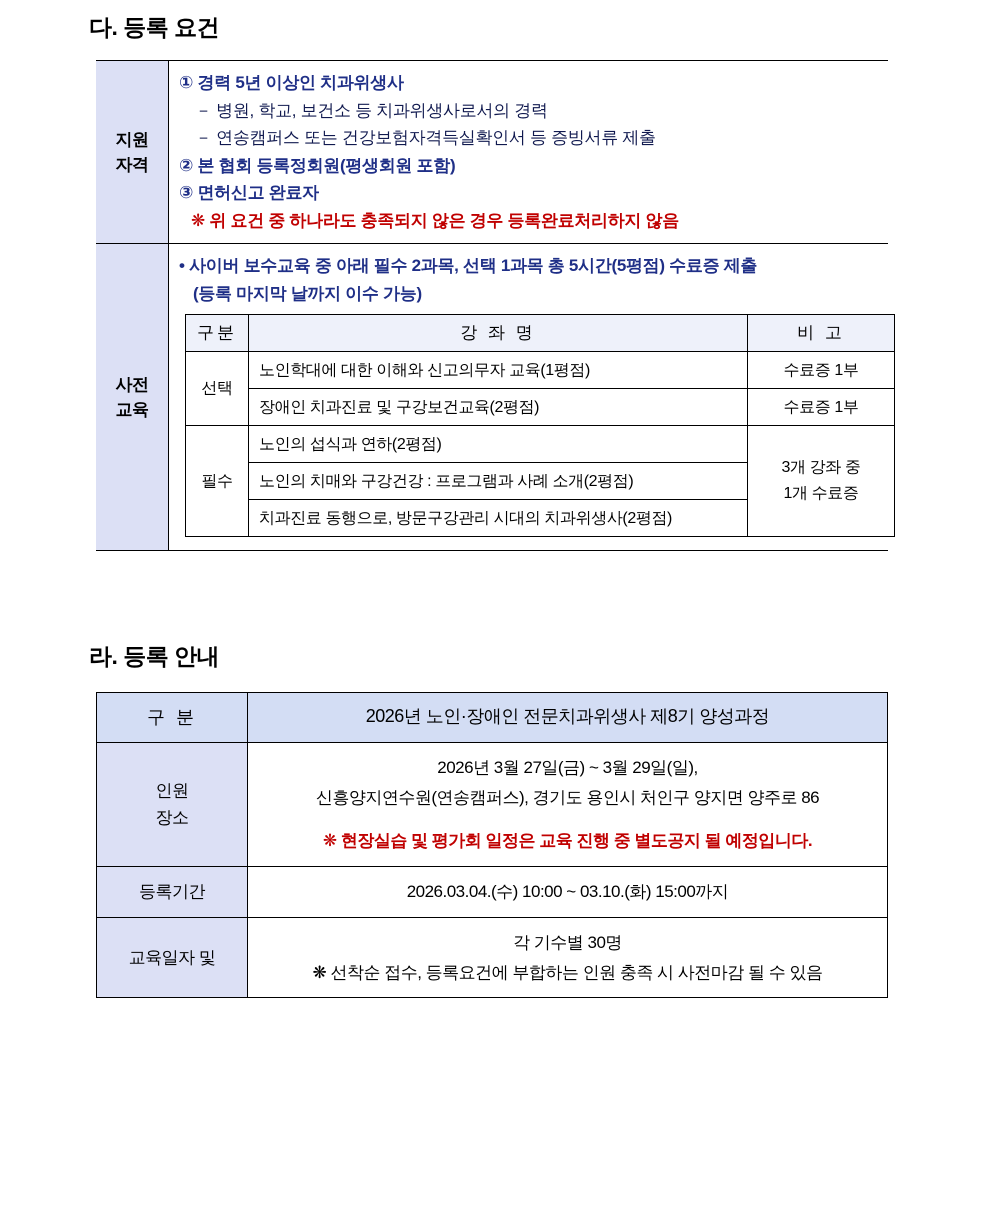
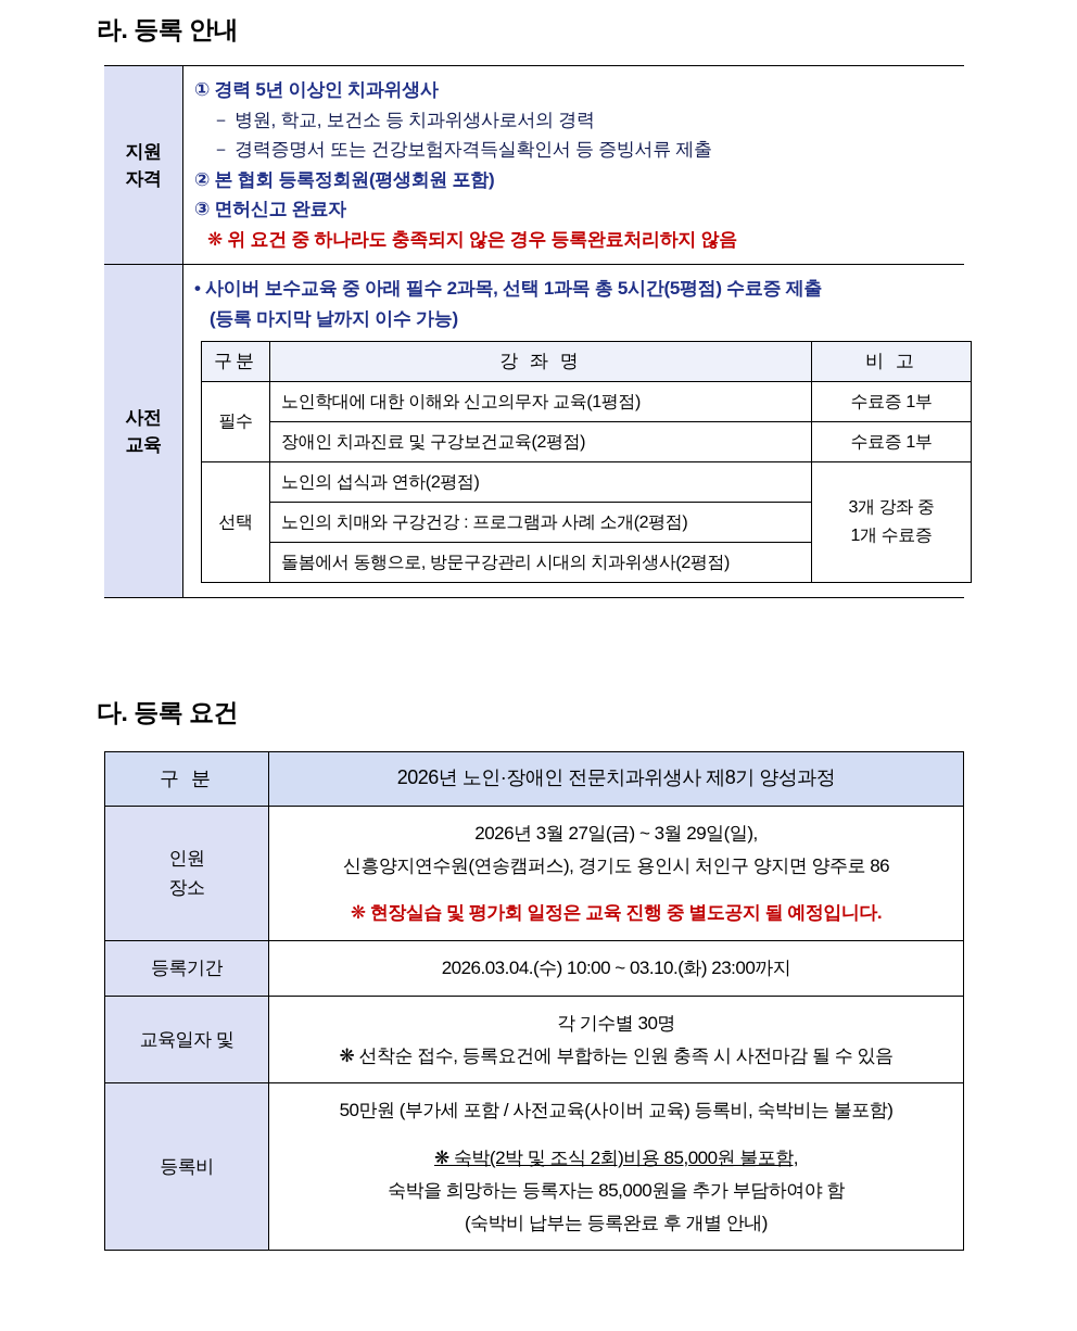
- 다. 등록 요건
+ 라. 등록 안내
- 지원 자격	① 경력 5년 이상인 치과위생사 － 병원, 학교, 보건소 등 치과위생사로서의 경력 － 연송캠퍼스 또는 건강보험자격득실확인서 등 증빙서류 제출 ② 본 협회 등록정회원(평생회원 포함) ③ 면허신고 완료자 ❋ 위 요건 중 하나라도 충족되지 않은 경우 등록완료처리하지 않음
+ 지원 자격	① 경력 5년 이상인 치과위생사 － 병원, 학교, 보건소 등 치과위생사로서의 경력 － 경력증명서 또는 건강보험자격득실확인서 등 증빙서류 제출 ② 본 협회 등록정회원(평생회원 포함) ③ 면허신고 완료자 ❋ 위 요건 중 하나라도 충족되지 않은 경우 등록완료처리하지 않음
  사전 교육	• 사이버 보수교육 중 아래 필수 2과목, 선택 1과목 총 5시간(5평점) 수료증 제출 (등록 마지막 날까지 이수 가능)
  구분	강 좌 명	비 고
- 선택	노인학대에 대한 이해와 신고의무자 교육(1평점)	수료증 1부
+ 필수	노인학대에 대한 이해와 신고의무자 교육(1평점)	수료증 1부
  장애인 치과진료 및 구강보건교육(2평점)	수료증 1부
- 필수	노인의 섭식과 연하(2평점)	3개 강좌 중 1개 수료증
+ 선택	노인의 섭식과 연하(2평점)	3개 강좌 중 1개 수료증
  노인의 치매와 구강건강 : 프로그램과 사례 소개(2평점)
- 치과진료 동행으로, 방문구강관리 시대의 치과위생사(2평점)
+ 돌봄에서 동행으로, 방문구강관리 시대의 치과위생사(2평점)
- 라. 등록 안내
+ 다. 등록 요건
  구 분	2026년 노인·장애인 전문치과위생사 제8기 양성과정
  인원 장소	2026년 3월 27일(금) ~ 3월 29일(일), 신흥양지연수원(연송캠퍼스), 경기도 용인시 처인구 양지면 양주로 86 ❋ 현장실습 및 평가회 일정은 교육 진행 중 별도공지 될 예정입니다.
- 등록기간	2026.03.04.(수) 10:00 ~ 03.10.(화) 15:00까지
+ 등록기간	2026.03.04.(수) 10:00 ~ 03.10.(화) 23:00까지
  교육일자 및	각 기수별 30명 ❋ 선착순 접수, 등록요건에 부합하는 인원 충족 시 사전마감 될 수 있음
+ 등록비	50만원 (부가세 포함 / 사전교육(사이버 교육) 등록비, 숙박비는 불포함) ❋ 숙박(2박 및 조식 2회)비용 85,000원 불포함, 숙박을 희망하는 등록자는 85,000원을 추가 부담하여야 함 (숙박비 납부는 등록완료 후 개별 안내)
